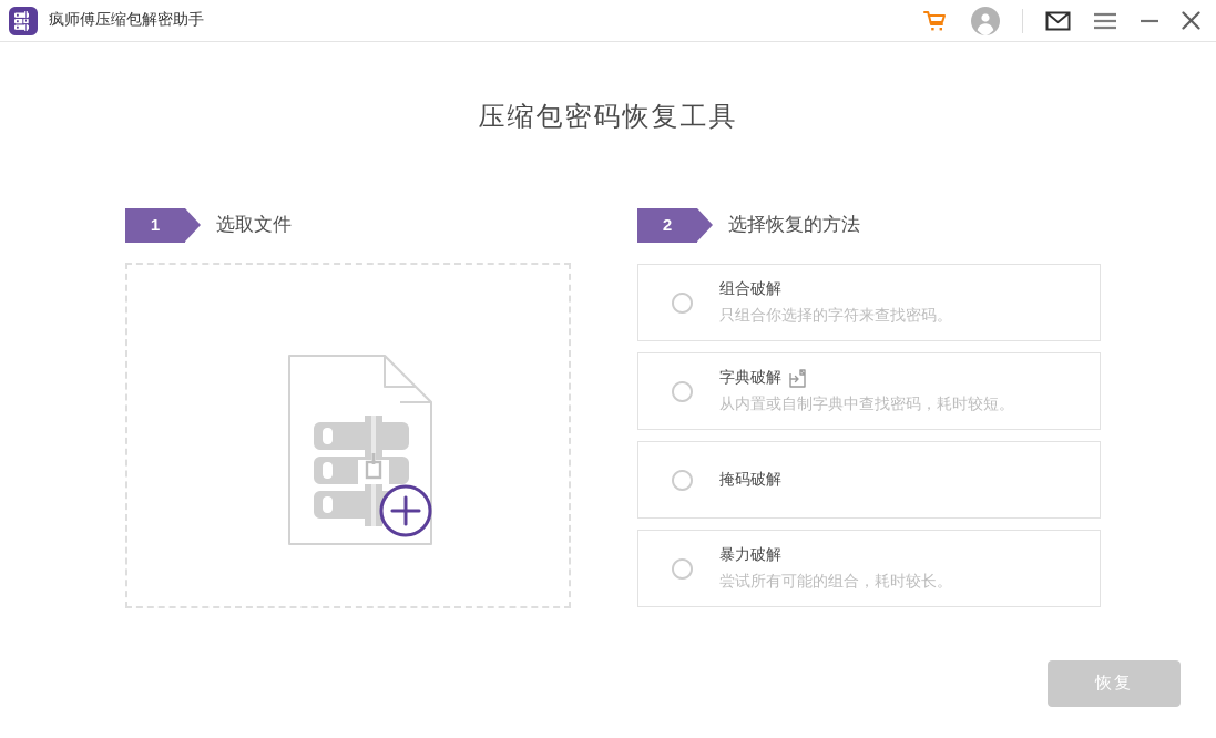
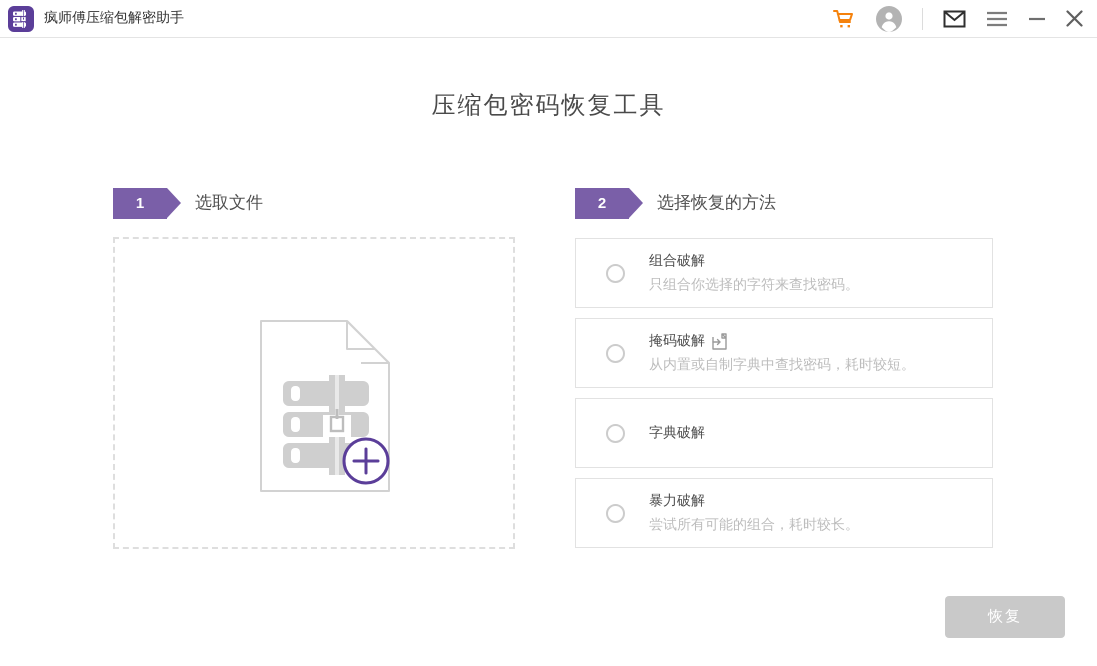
  疯师傅压缩包解密助手
  压缩包密码恢复工具
  1
  选取文件
  2
  选择恢复的方法
  组合破解
  只组合你选择的字符来查找密码。
- 字典破解
+ 掩码破解
  从内置或自制字典中查找密码，耗时较短。
- 掩码破解
+ 字典破解
  暴力破解
  尝试所有可能的组合，耗时较长。
  恢复
